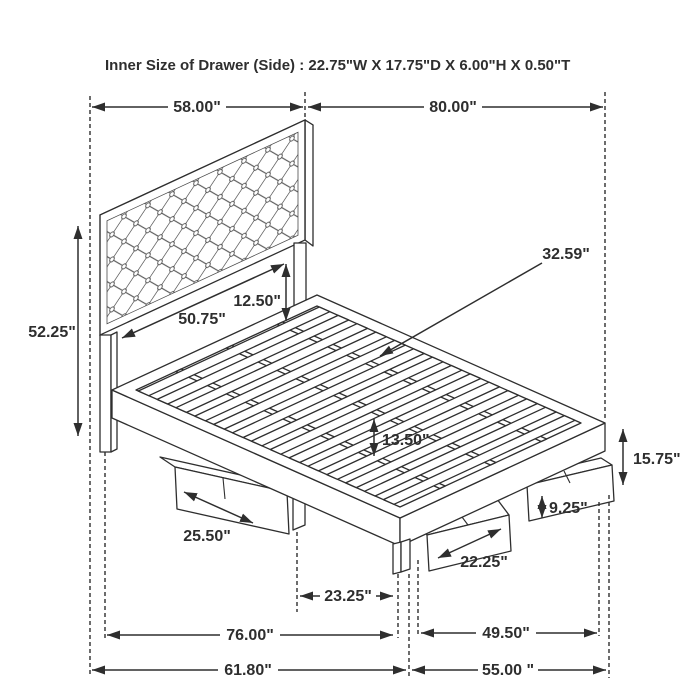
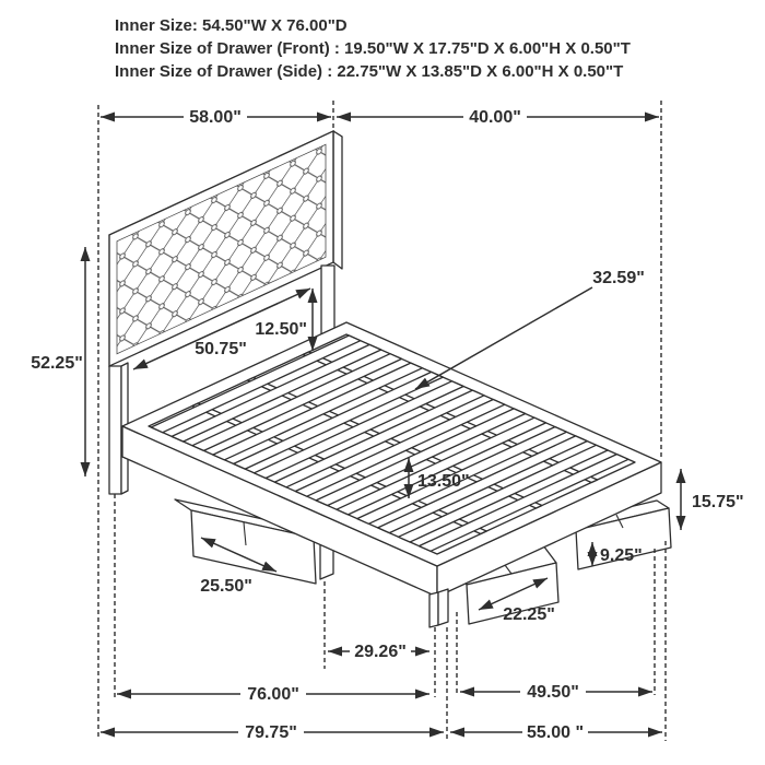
+ Inner Size: 54.50"W X 76.00"D
+ Inner Size of Drawer (Front) : 19.50"W X 17.75"D X 6.00"H X 0.50"T
- Inner Size of Drawer (Side) : 22.75"W X 17.75"D X 6.00"H X 0.50"T
+ Inner Size of Drawer (Side) : 22.75"W X 13.85"D X 6.00"H X 0.50"T
  58.00"
- 80.00"
+ 40.00"
  52.25"
  50.75"
  12.50"
  32.59"
  13.50"
  15.75"
  9.25"
  25.50"
  22.25"
- 23.25"
+ 29.26"
  76.00"
  49.50"
- 61.80"
+ 79.75"
  55.00 "
